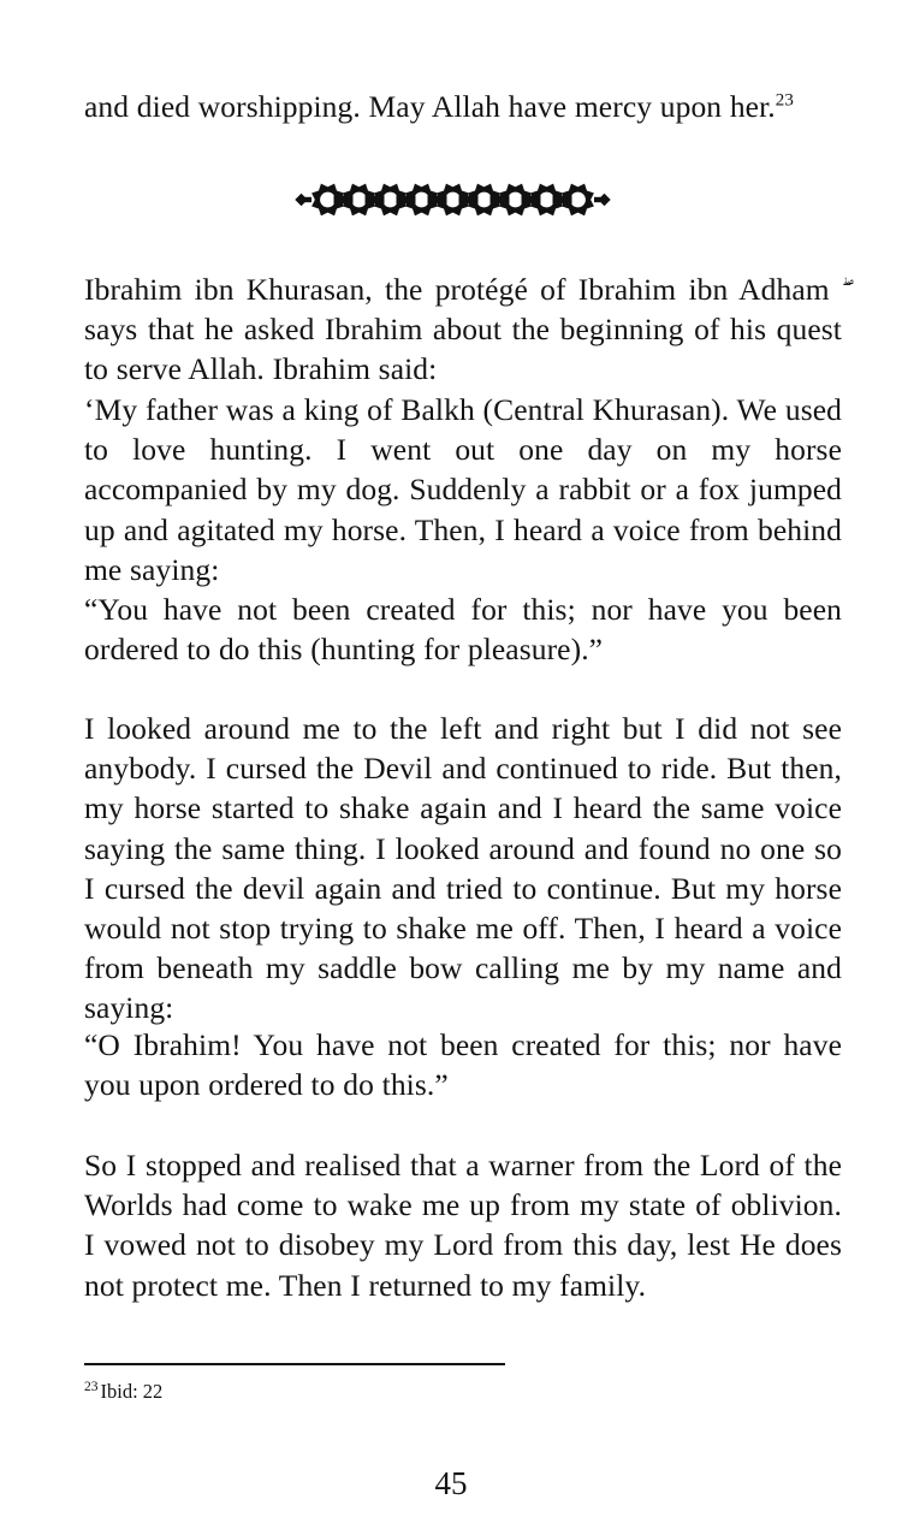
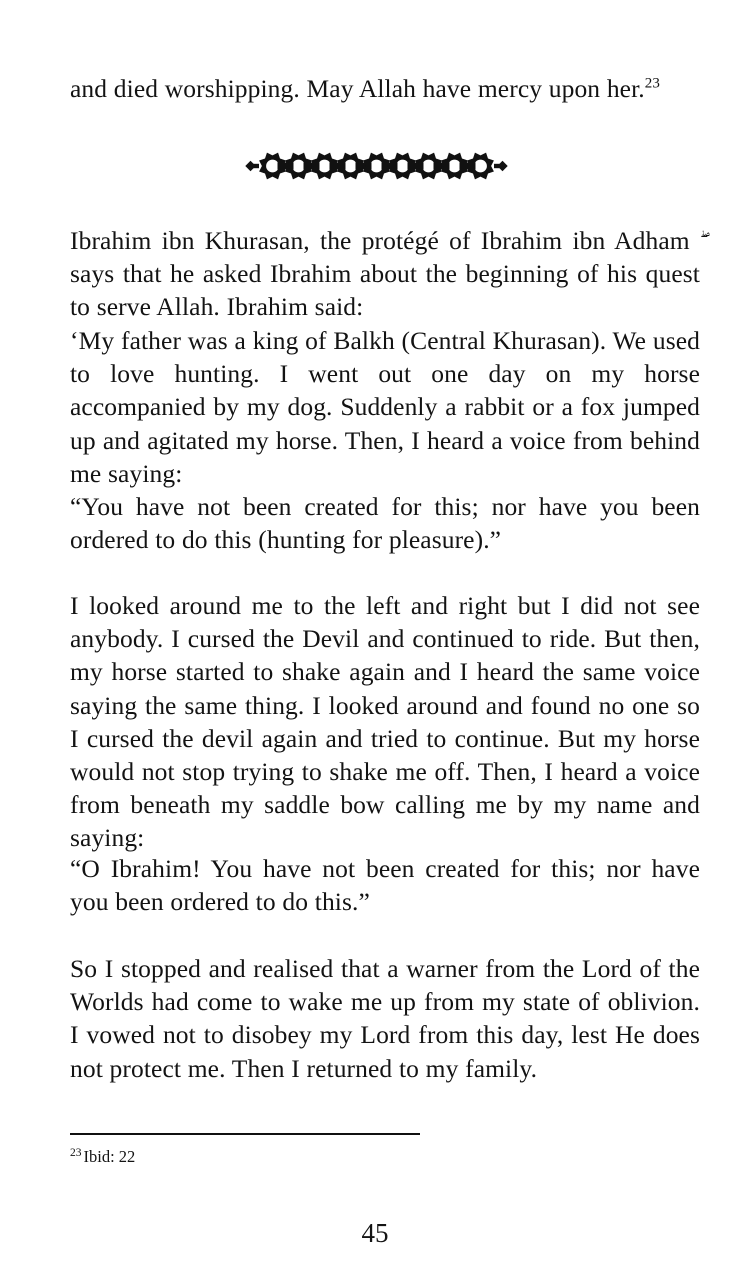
  and died worshipping. May Allah have mercy upon her.23
  Ibrahim ibn Khurasan, the protégé of Ibrahim ibn Adham says that he asked Ibrahim about the beginning of his quest to serve Allah. Ibrahim said:
  ‘My father was a king of Balkh (Central Khurasan). We used to love hunting. I went out one day on my horse accompanied by my dog. Suddenly a rabbit or a fox jumped up and agitated my horse. Then, I heard a voice from behind me saying:
  “You have not been created for this; nor have you been ordered to do this (hunting for pleasure).”
  I looked around me to the left and right but I did not see anybody. I cursed the Devil and continued to ride. But then, my horse started to shake again and I heard the same voice saying the same thing. I looked around and found no one so I cursed the devil again and tried to continue. But my horse would not stop trying to shake me off. Then, I heard a voice from beneath my saddle bow calling me by my name and saying:
- “O Ibrahim! You have not been created for this; nor have you upon ordered to do this.”
+ “O Ibrahim! You have not been created for this; nor have you been ordered to do this.”
  So I stopped and realised that a warner from the Lord of the Worlds had come to wake me up from my state of oblivion. I vowed not to disobey my Lord from this day, lest He does not protect me. Then I returned to my family.
  23 Ibid: 22
  45
